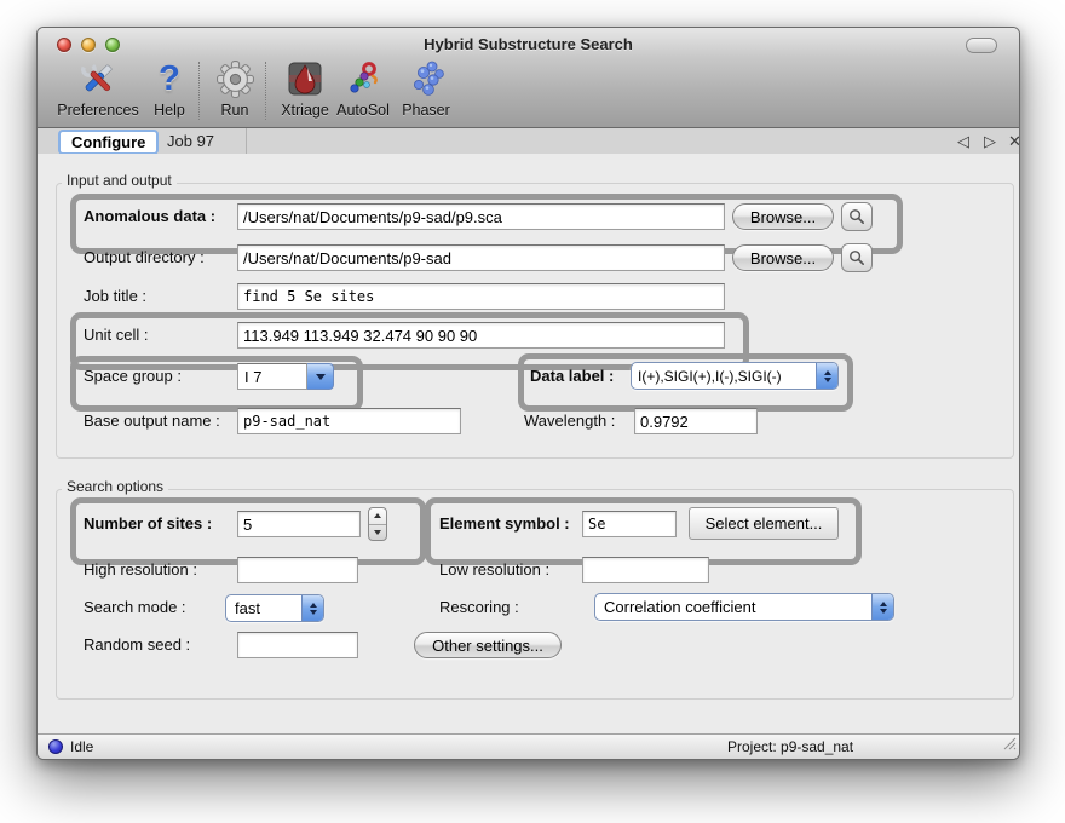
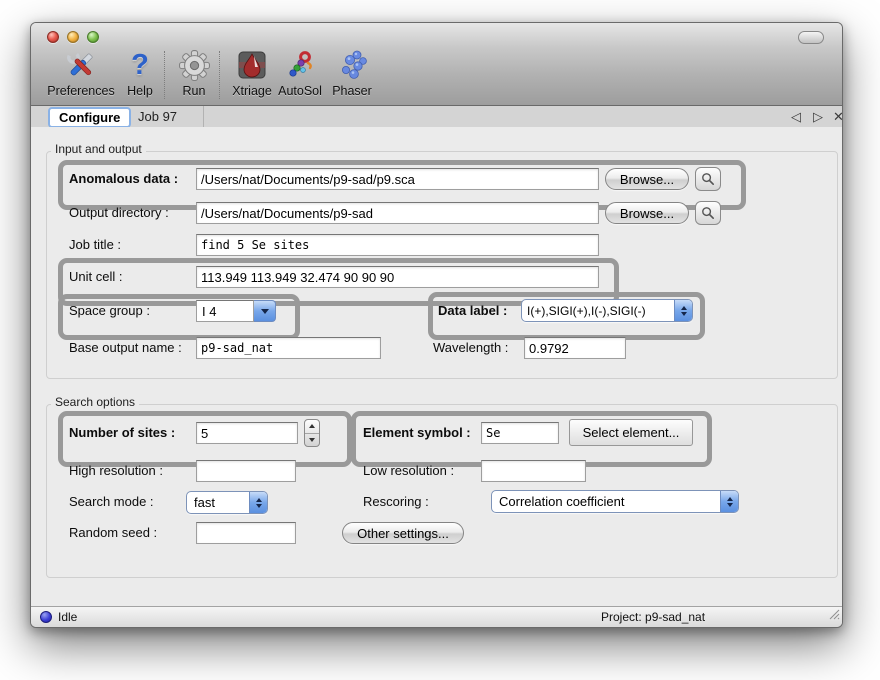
- Hybrid Substructure Search
  Preferences
  ?
  Help
  Run
  Xtriage
  AutoSol
  Phaser
  Configure
  Job 97
  ◁
  ▷
  ✕
  Input and output
  Search options
  Anomalous data :
  /Users/nat/Documents/p9-sad/p9.sca
  Browse...
  Output directory :
  /Users/nat/Documents/p9-sad
  Browse...
  Job title :
  find 5 Se sites
  Unit cell :
  113.949 113.949 32.474 90 90 90
  Space group :
- I 7
+ I 4
  Data label :
  I(+),SIGI(+),I(-),SIGI(-)
  Base output name :
  p9-sad_nat
  Wavelength :
  0.9792
  Number of sites :
  5
  Element symbol :
  Se
  Select element...
  High resolution :
  Low resolution :
  Search mode :
  fast
  Rescoring :
  Correlation coefficient
  Random seed :
  Other settings...
  Idle
  Project: p9-sad_nat
